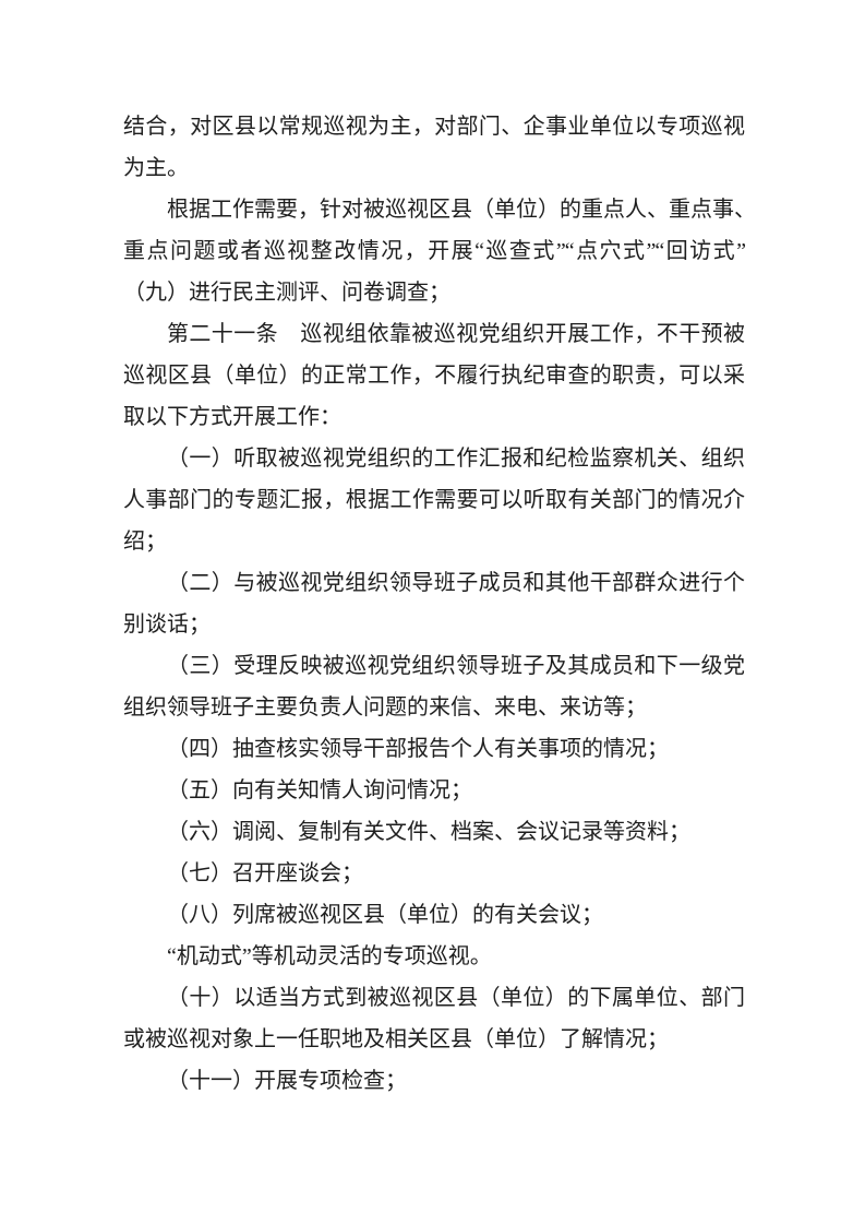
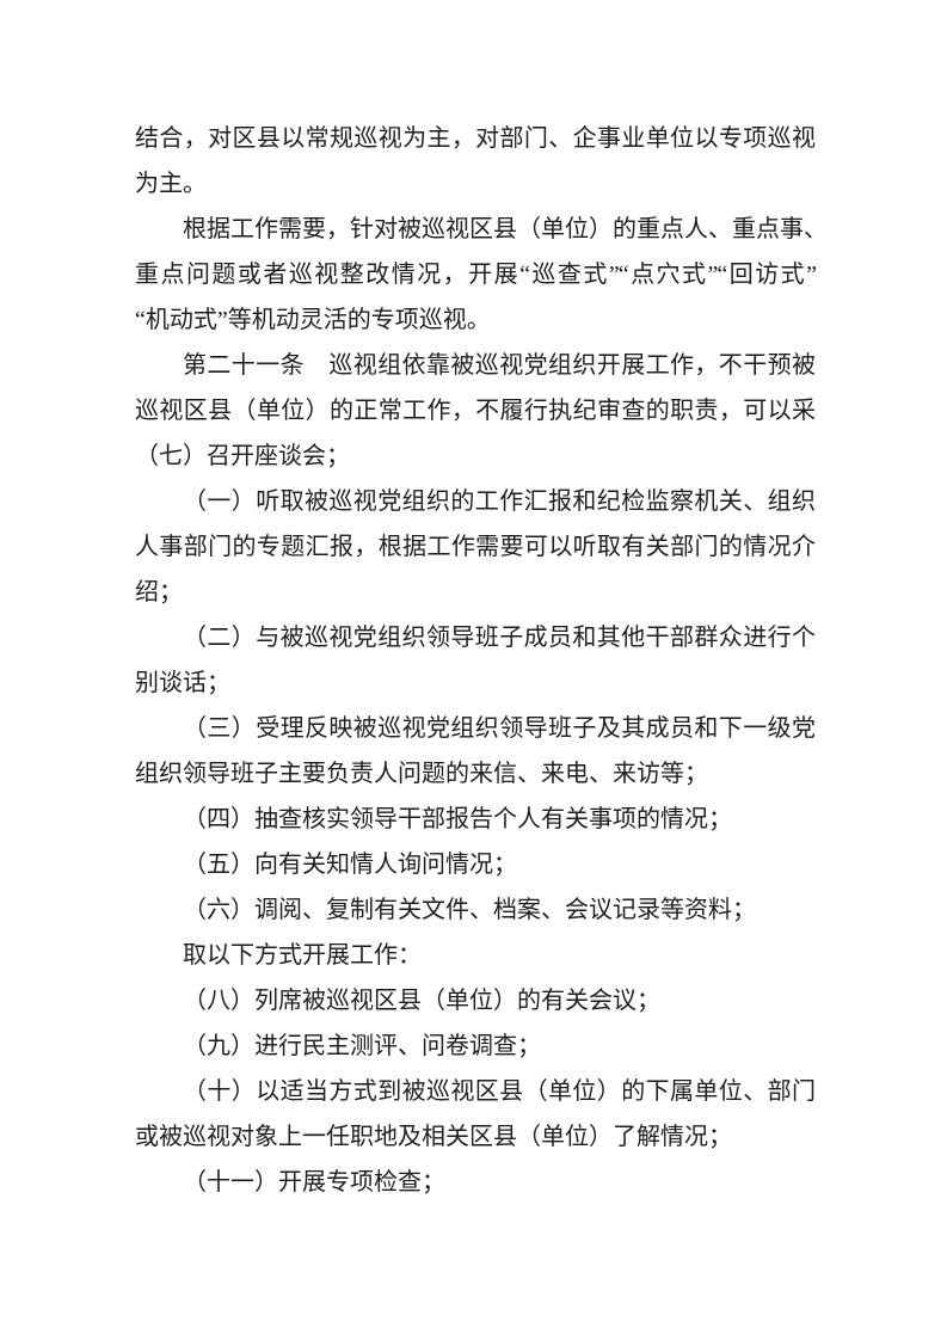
  结合，对区县以常规巡视为主，对部门、企事业单位以专项巡视
  为主。
  根据工作需要，针对被巡视区县（单位）的重点人、重点事、
  重点问题或者巡视整改情况，开展“巡查式”“点穴式”“回访式”
- （九）进行民主测评、问卷调查；
+ “机动式”等机动灵活的专项巡视。
  第二十一条 巡视组依靠被巡视党组织开展工作，不干预被
  巡视区县（单位）的正常工作，不履行执纪审查的职责，可以采
- 取以下方式开展工作：
+ （七）召开座谈会；
  （一）听取被巡视党组织的工作汇报和纪检监察机关、组织
  人事部门的专题汇报，根据工作需要可以听取有关部门的情况介
  绍；
  （二）与被巡视党组织领导班子成员和其他干部群众进行个
  别谈话；
  （三）受理反映被巡视党组织领导班子及其成员和下一级党
  组织领导班子主要负责人问题的来信、来电、来访等；
  （四）抽查核实领导干部报告个人有关事项的情况；
  （五）向有关知情人询问情况；
  （六）调阅、复制有关文件、档案、会议记录等资料；
- （七）召开座谈会；
+ 取以下方式开展工作：
  （八）列席被巡视区县（单位）的有关会议；
- “机动式”等机动灵活的专项巡视。
+ （九）进行民主测评、问卷调查；
  （十）以适当方式到被巡视区县（单位）的下属单位、部门
  或被巡视对象上一任职地及相关区县（单位）了解情况；
  （十一）开展专项检查；
